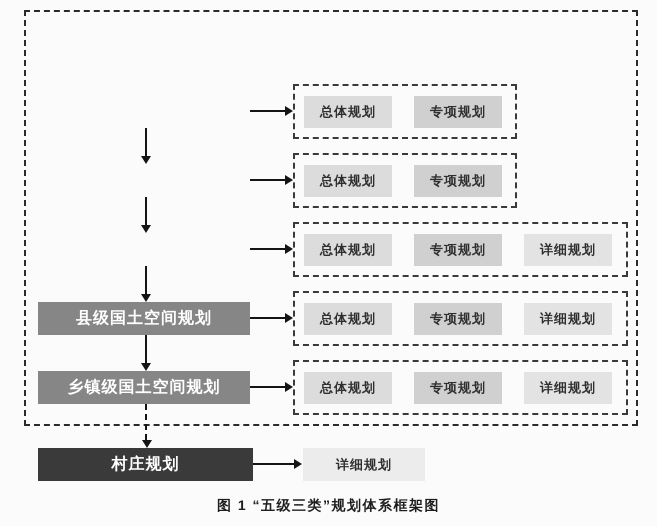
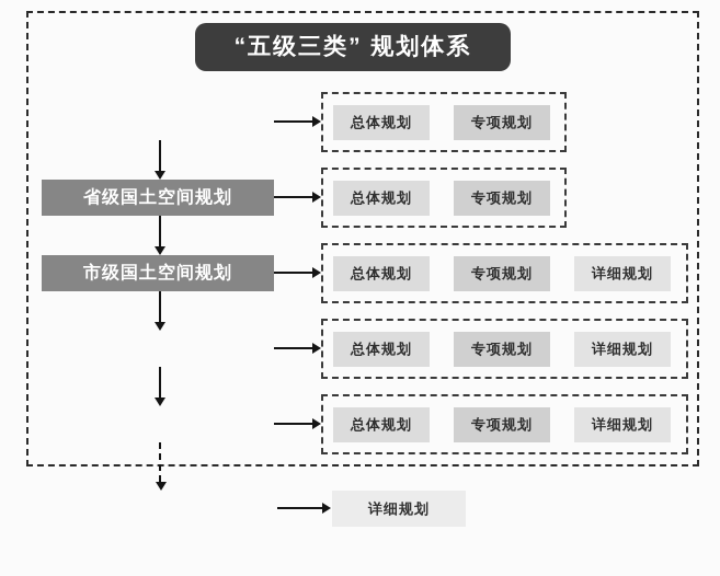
+ “五级三类” 规划体系
  总体规划
  专项规划
+ 省级国土空间规划
  总体规划
  专项规划
+ 市级国土空间规划
  总体规划
  专项规划
  详细规划
- 县级国土空间规划
  总体规划
  专项规划
  详细规划
- 乡镇级国土空间规划
  总体规划
  专项规划
  详细规划
- 村庄规划
  详细规划
- 图 1 “五级三类”规划体系框架图
